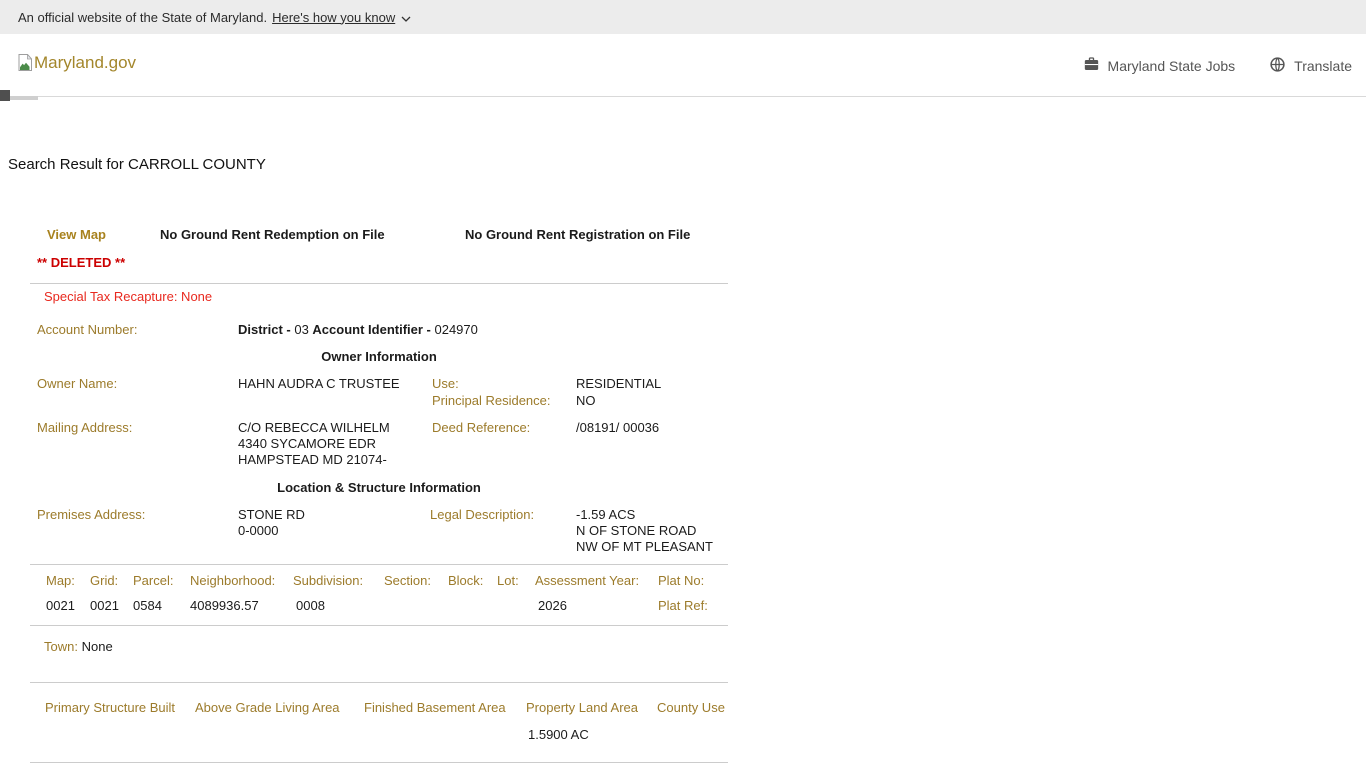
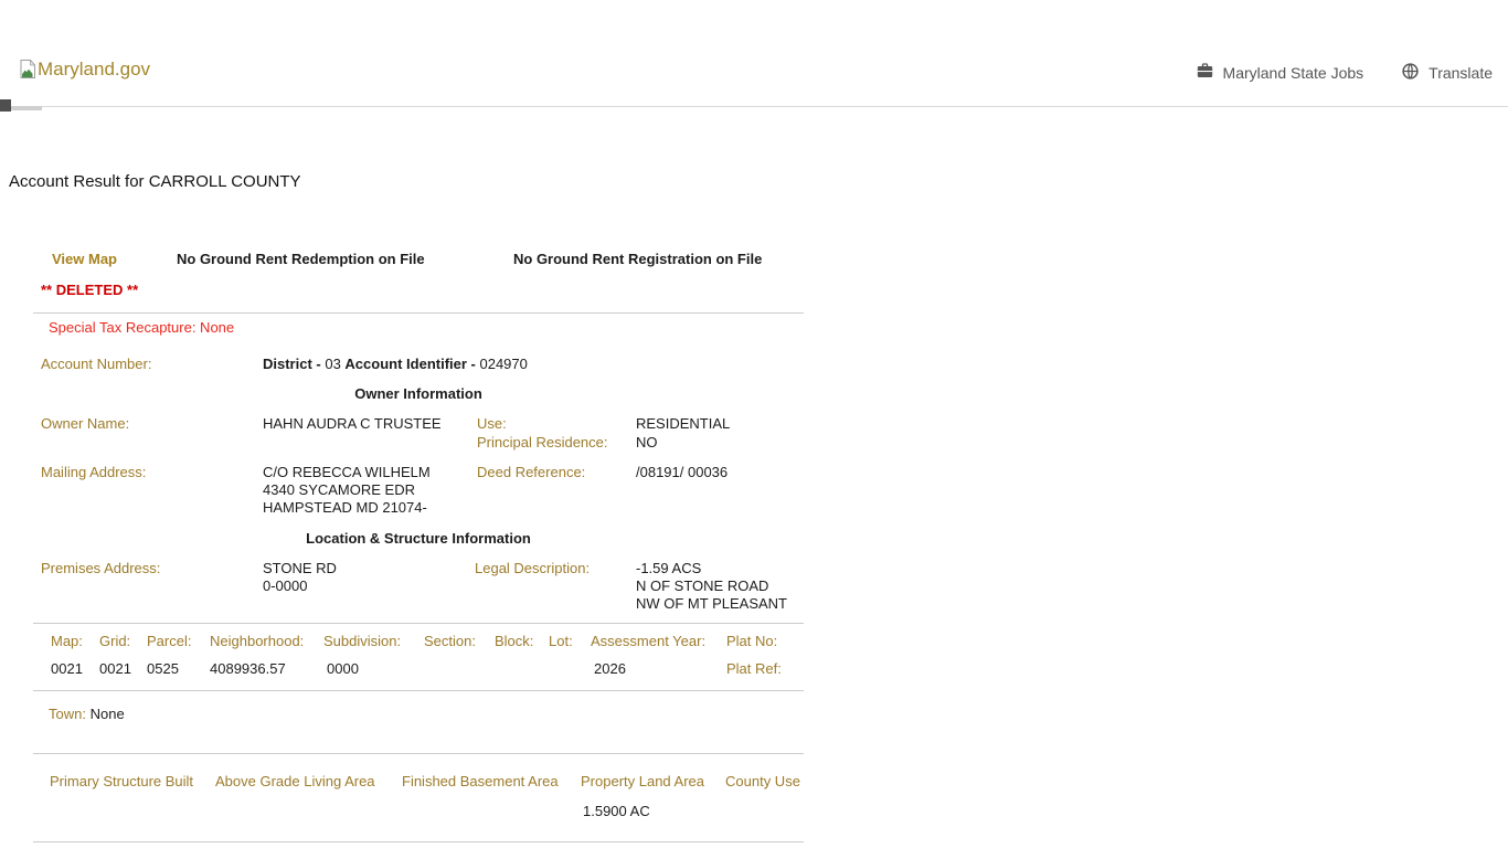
- An official website of the State of Maryland.
- Here's how you know
  Maryland.gov
  Maryland State Jobs
  Translate
- Search Result for CARROLL COUNTY
+ Account Result for CARROLL COUNTY
  View Map
  No Ground Rent Redemption on File
  No Ground Rent Registration on File
  ** DELETED **
  Special Tax Recapture: None
  Account Number:
  District - 03 Account Identifier - 024970
  Owner Information
  Owner Name:
  HAHN AUDRA C TRUSTEE
  Use:
  RESIDENTIAL
  Principal Residence:
  NO
  Mailing Address:
  C/O REBECCA WILHELM
  4340 SYCAMORE EDR
  HAMPSTEAD MD 21074-
  Deed Reference:
  /08191/ 00036
  Location & Structure Information
  Premises Address:
  STONE RD
  0-0000
  Legal Description:
  -1.59 ACS
  N OF STONE ROAD
  NW OF MT PLEASANT
  Map:
  Grid:
  Parcel:
  Neighborhood:
  Subdivision:
  Section:
  Block:
  Lot:
  Assessment Year:
  Plat No:
  0021
  0021
- 0584
+ 0525
  4089936.57
- 0008
+ 0000
  2026
  Plat Ref:
  Town: None
  Primary Structure Built
  Above Grade Living Area
  Finished Basement Area
  Property Land Area
  County Use
  1.5900 AC
